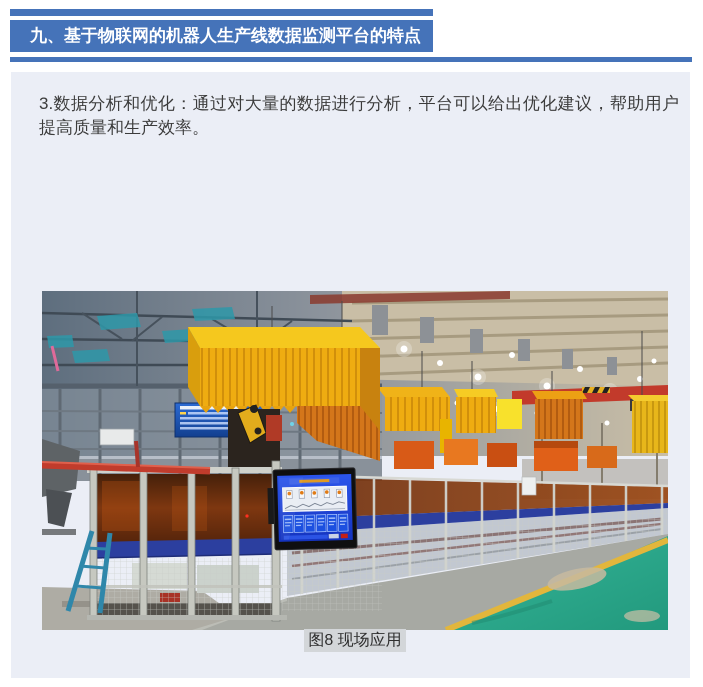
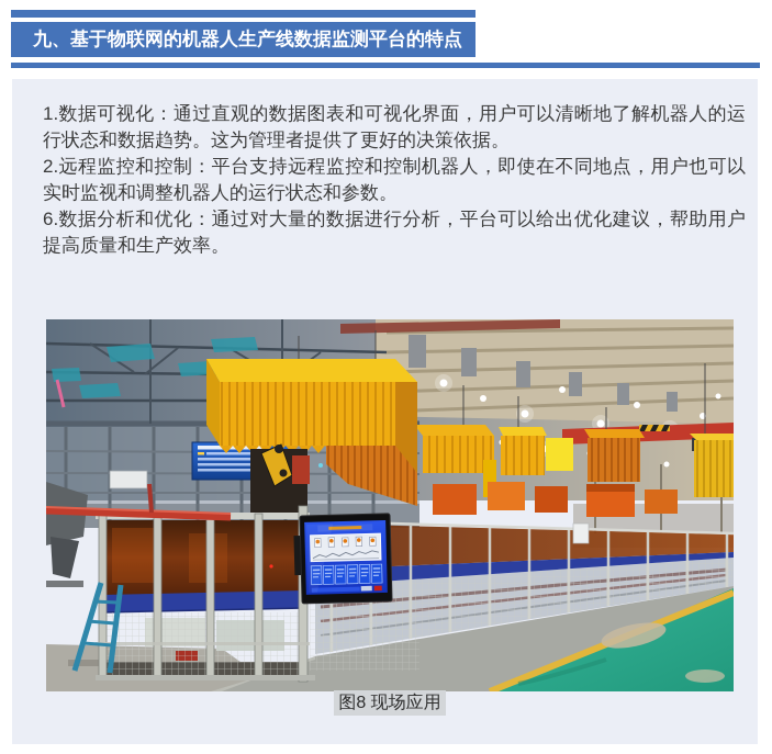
  九、基于物联网的机器人生产线数据监测平台的特点
+ 1.数据可视化：通过直观的数据图表和可视化界面，用户可以清晰地了解机器人的运行状态和数据趋势。这为管理者提供了更好的决策依据。
+ 2.远程监控和控制：平台支持远程监控和控制机器人，即使在不同地点，用户也可以实时监视和调整机器人的运行状态和参数。
- 3.数据分析和优化：通过对大量的数据进行分析，平台可以给出优化建议，帮助用户提高质量和生产效率。
+ 6.数据分析和优化：通过对大量的数据进行分析，平台可以给出优化建议，帮助用户提高质量和生产效率。
  图8 现场应用
